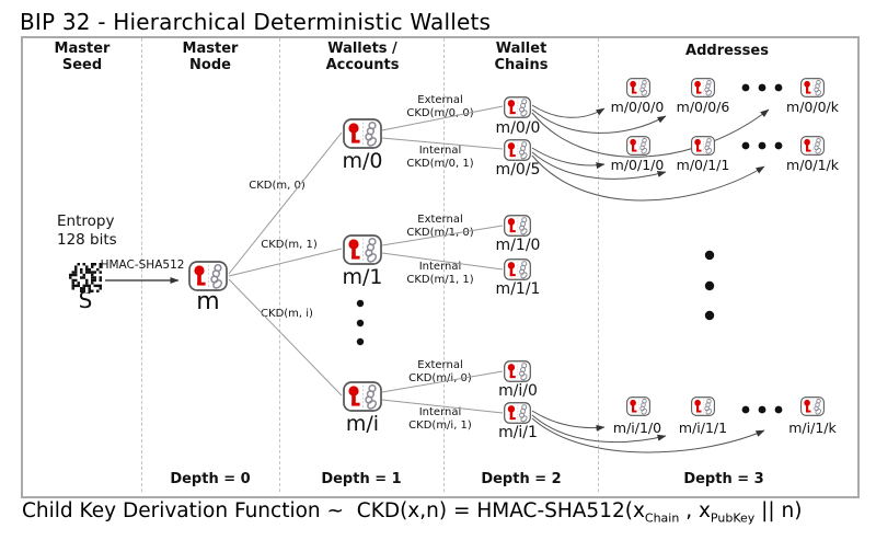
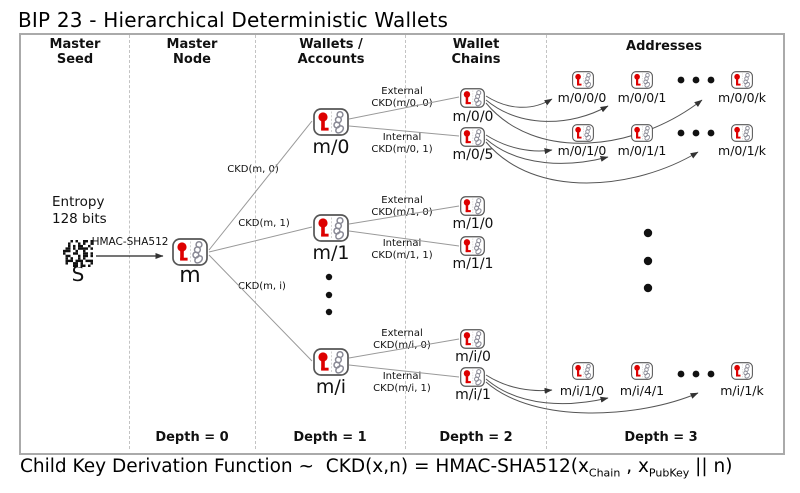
- BIP 32 - Hierarchical Deterministic Wallets
+ BIP 23 - Hierarchical Deterministic Wallets
  Master
  Seed
  Master
  Node
  Wallets /
  Accounts
  Wallet
  Chains
  Addresses
  Entropy
  128 bits
  S
  HMAC-SHA512
  m
  CKD(m, 0)
  CKD(m, 1)
  CKD(m, i)
  m/0
  m/1
  m/i
  External
  CKD(m/0, 0
  Internal
  CKD(m/0, 1)
  External
  CKD(m/1, 0)
  Internal
  CKD(m/1, 1)
  External
  CKD(m/i,)
  Internal
  CKD(m/i, 1)
  m/0/0
  m/0/5
  m/1/0
  m/1/1
  m/i/0
  m/i/1
  m/0/0/0
- m/0/0/6
+ m/0/0/1
  m/0/0/k
  m/0/1/0
  m/0/1/1
  m/0/1/k
  m/i/1/0
- m/i/1/1
+ m/i/4/1
  m/i/1/k
  Depth = 0
  Depth = 1
  Depth = 2
  Depth = 3
  Child Key Derivation Function ~ CKD(x,n) = HMAC-SHA512(xChain , xPubKey || n)
